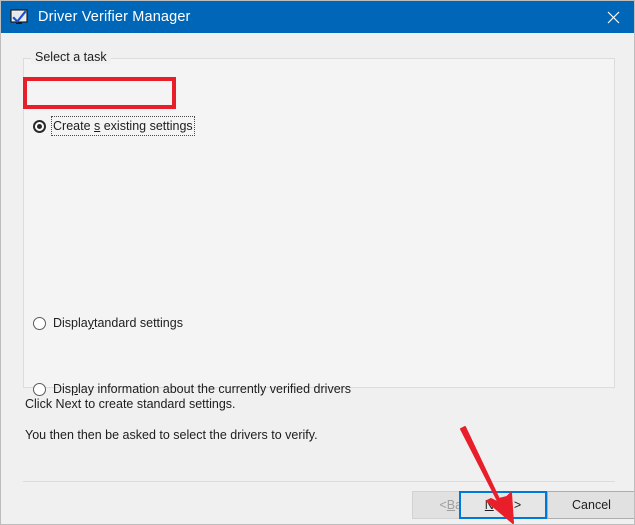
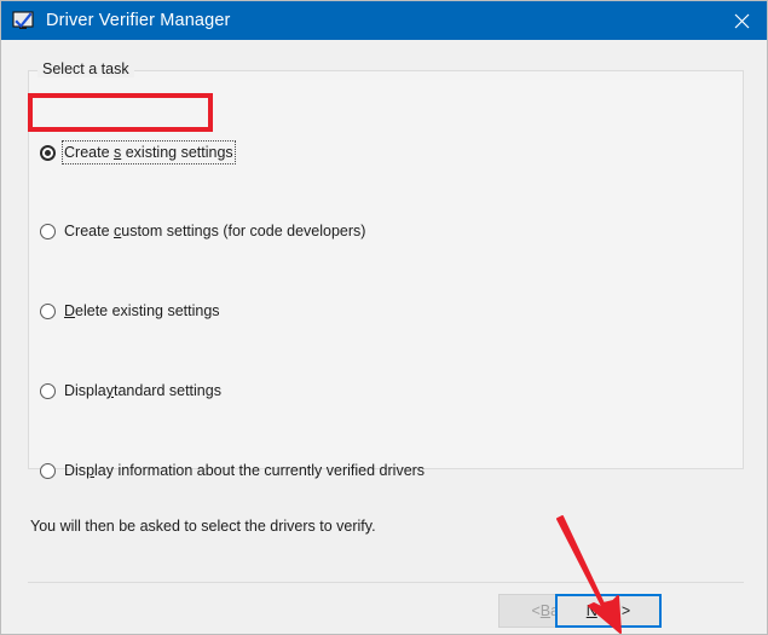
  Driver Verifier Manager
  Select a task
  Create s existing settings
+ Create custom settings (for code developers)
+ Delete existing settings
  Displaytandard settings
  Display information about the currently verified drivers
- Click Next to create standard settings.
- You then then be asked to select the drivers to verify.
+ You will then be asked to select the drivers to verify.
  <
  B
  N
- Cancel
